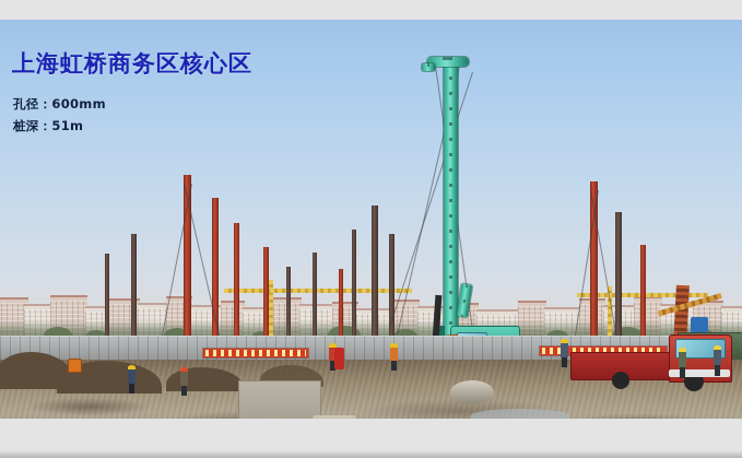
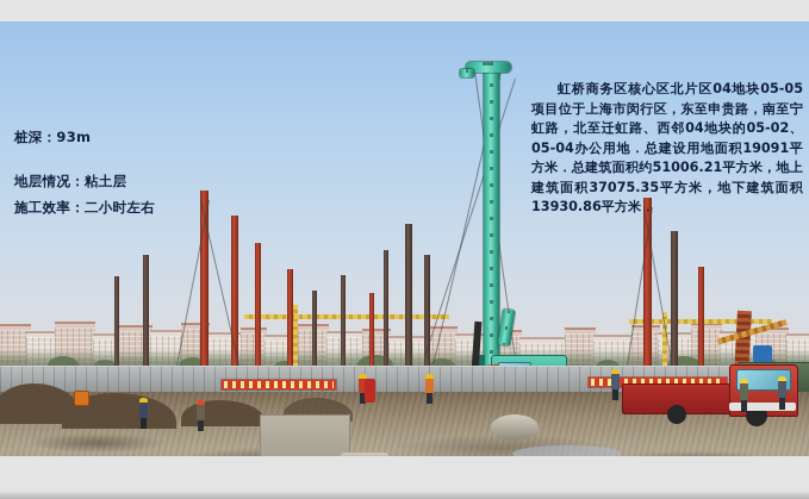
- 上海虹桥商务区核心区
- 孔径：600mm
- 桩深：51m
+ 桩深：93m
+ 地层情况：粘土层
+ 施工效率：二小时左右
+ 虹桥商务区核心区北片区04地块05-05项目位于上海市闵行区，东至申贵路，南至宁虹路，北至迁虹路、西邻04地块的05-02、05-04办公用地．总建设用地面积19091平方米．总建筑面积约51006.21平方米，地上建筑面积37075.35平方米，地下建筑面积13930.86平方米．
